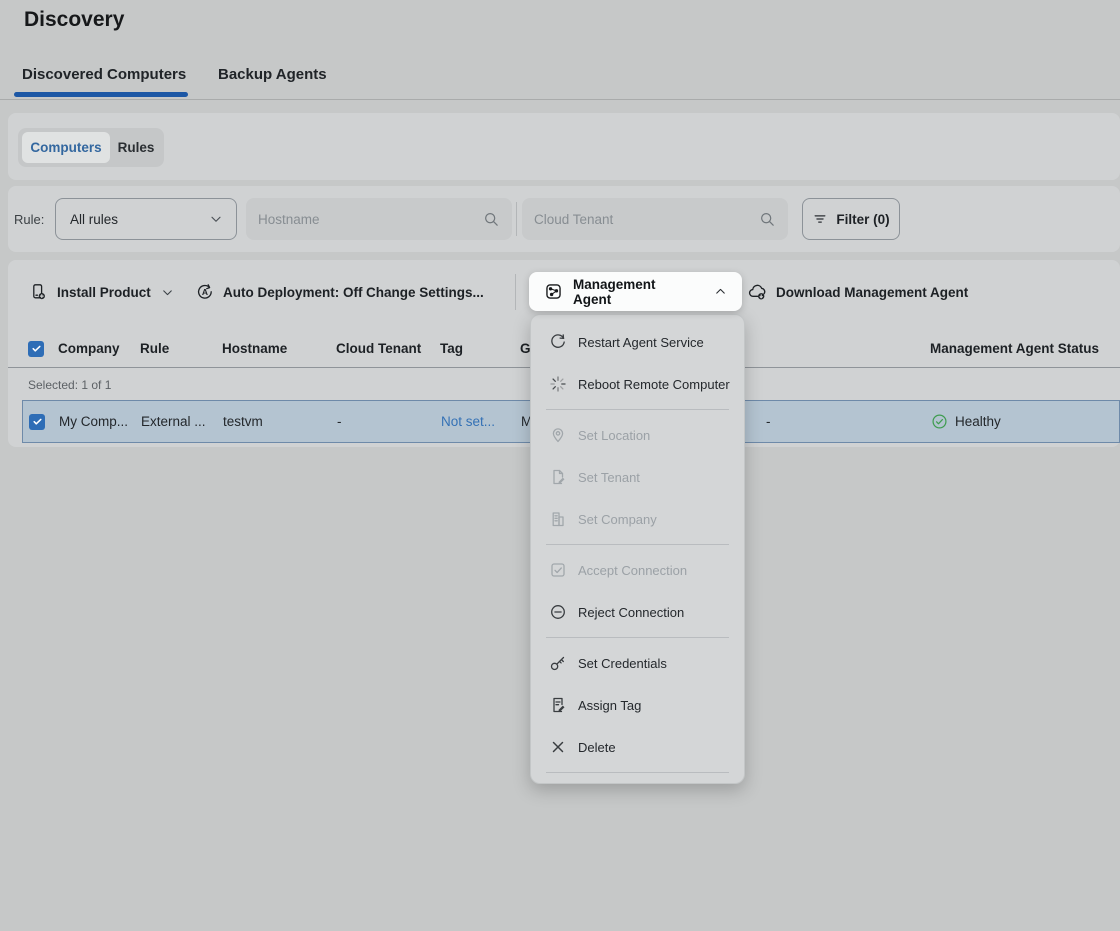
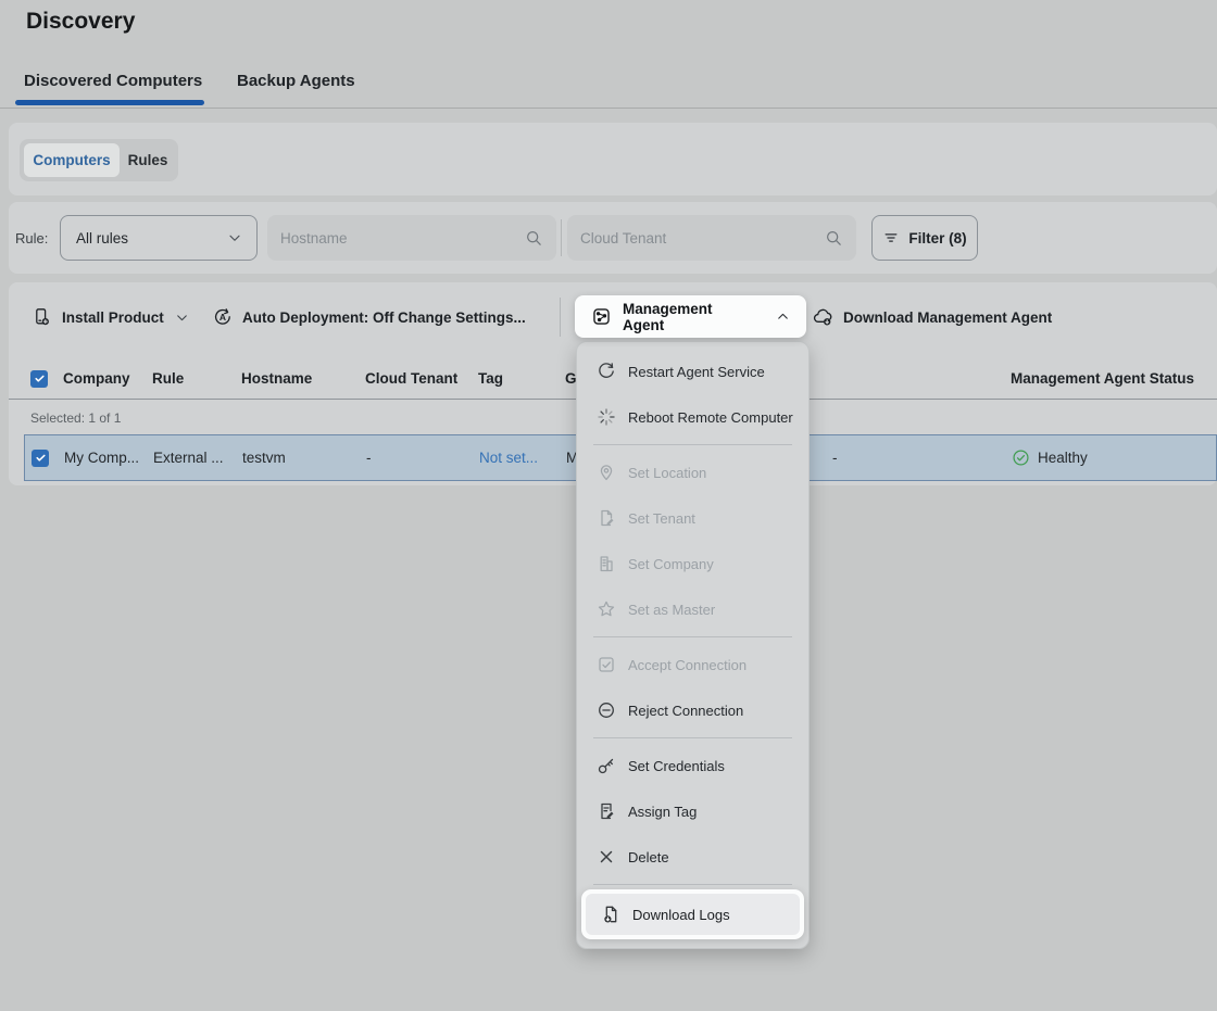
  Discovery
  Discovered Computers
  Backup Agents
  Computers
  Rules
  Rule:
  All rules
  Hostname
  Cloud Tenant
- Filter (0)
+ Filter (8)
  Install Product
  A
  Auto Deployment: Off
  Change Settings...
  Management Agent
  Download Management Agent
  Company
  Rule
  Hostname
  Cloud Tenant
  Tag
  G
  Management Agent Status
  Selected: 1 of 1
  My Comp...
  External ...
  testvm
  -
  Not set...
  M
  -
  Healthy
  Restart Agent Service
  Reboot Remote Computer
  Set Location
  Set Tenant
  Set Company
+ Set as Master
  Accept Connection
  Reject Connection
  Set Credentials
  Assign Tag
  Delete
+ Download Logs
